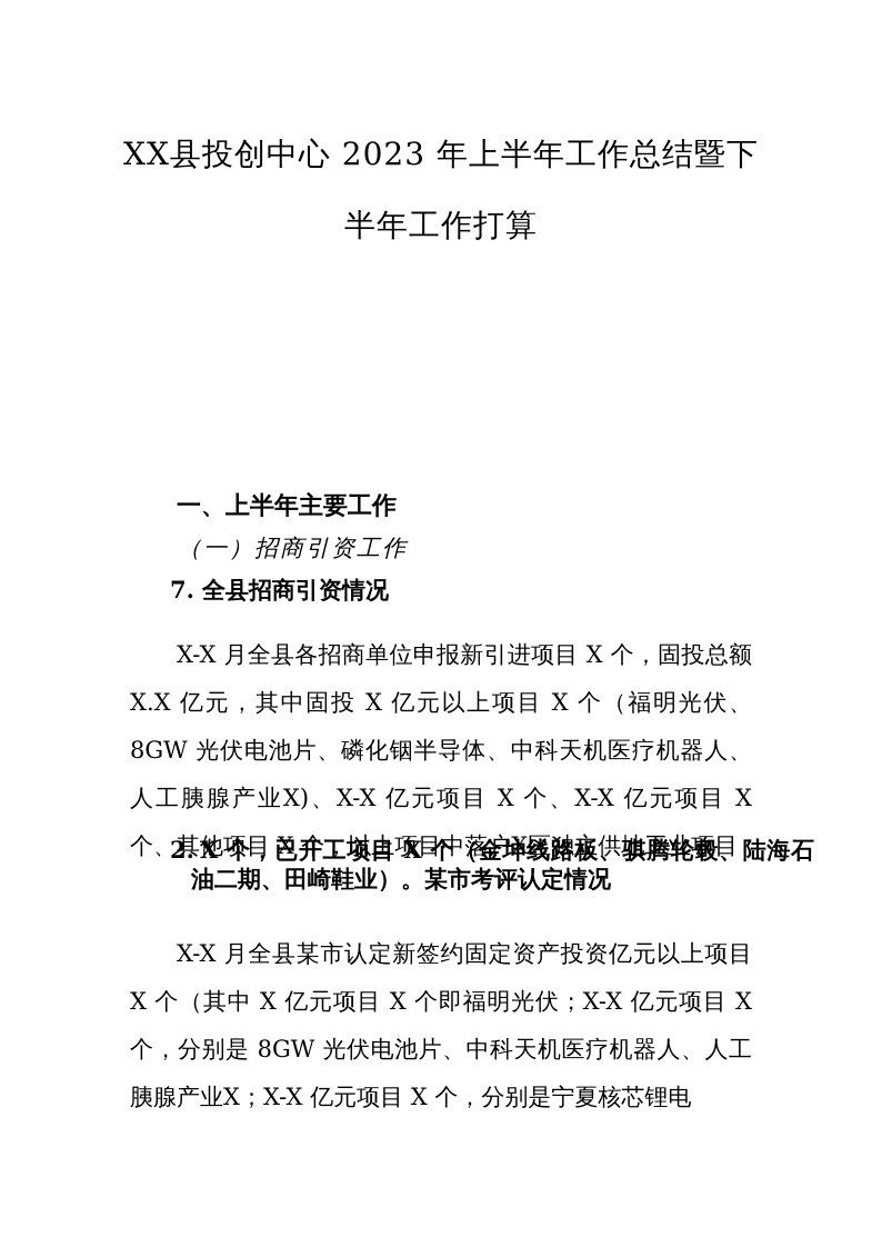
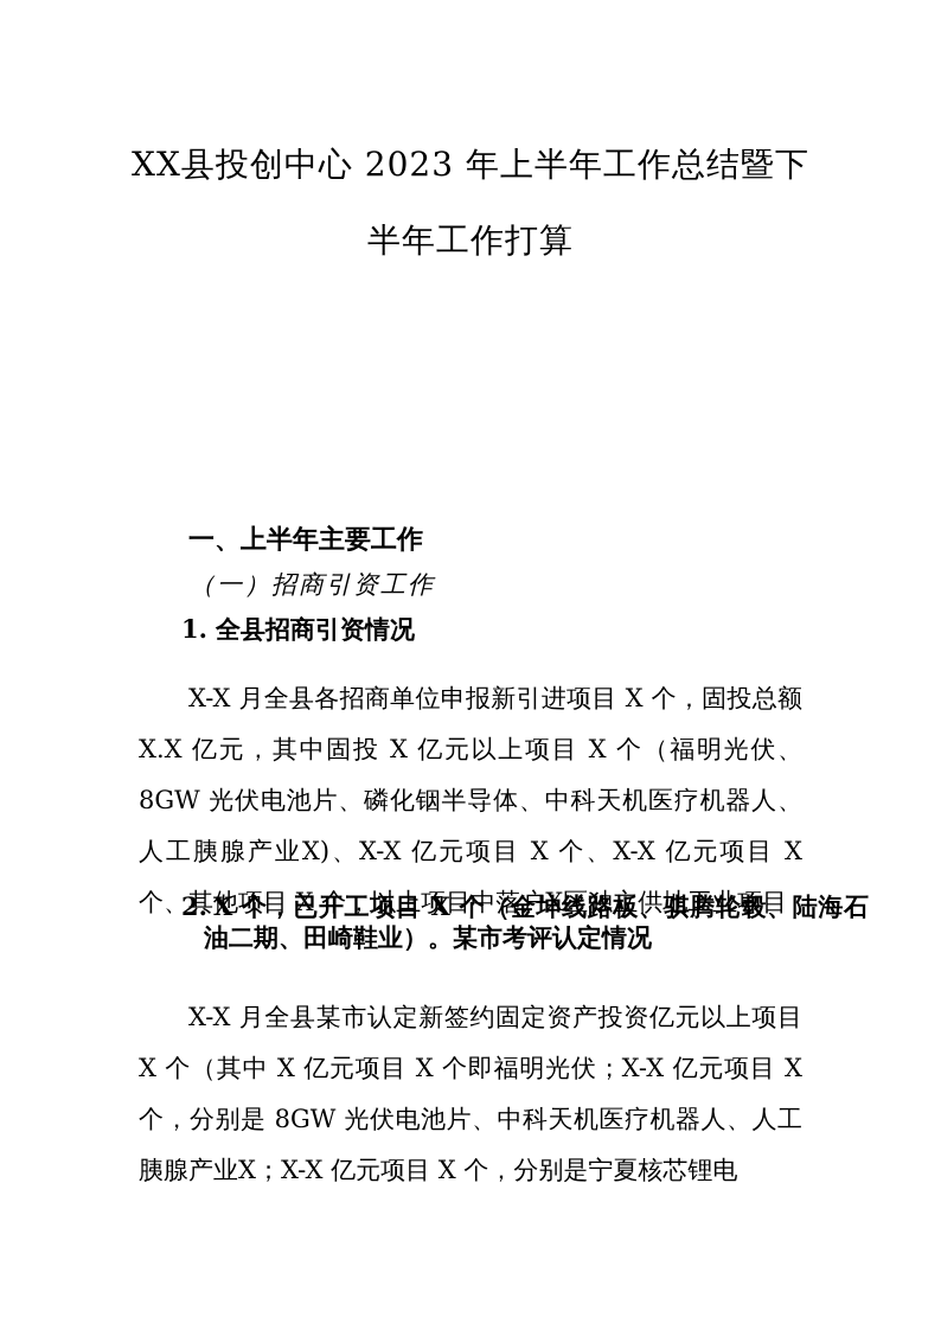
  XX县投创中心 2023 年上半年工作总结暨下半年工作打算
  一、上半年主要工作
  （一）招商引资工作
- 7. 全县招商引资情况
+ 1. 全县招商引资情况
  X-X 月全县各招商单位申报新引进项目 X 个，固投总额 X.X 亿元，其中固投 X 亿元以上项目 X 个（福明光伏、8GW 光伏电池片、磷化铟半导体、中科天机医疗机器人、人工胰腺产业X)、X-X 亿元项目 X 个、X-X 亿元项目 X 个、其他项目 X 个，以上项目中落户X区独立供地工业项目
  2. X 个，已开工项目 X 个（金坤线路板、骐腾轮毂、陆海石油二期、田崎鞋业）。某市考评认定情况
  X-X 月全县某市认定新签约固定资产投资亿元以上项目 X 个（其中 X 亿元项目 X 个即福明光伏；X-X 亿元项目 X 个，分别是 8GW 光伏电池片、中科天机医疗机器人、人工胰腺产业X；X-X 亿元项目 X 个，分别是宁夏核芯锂电
